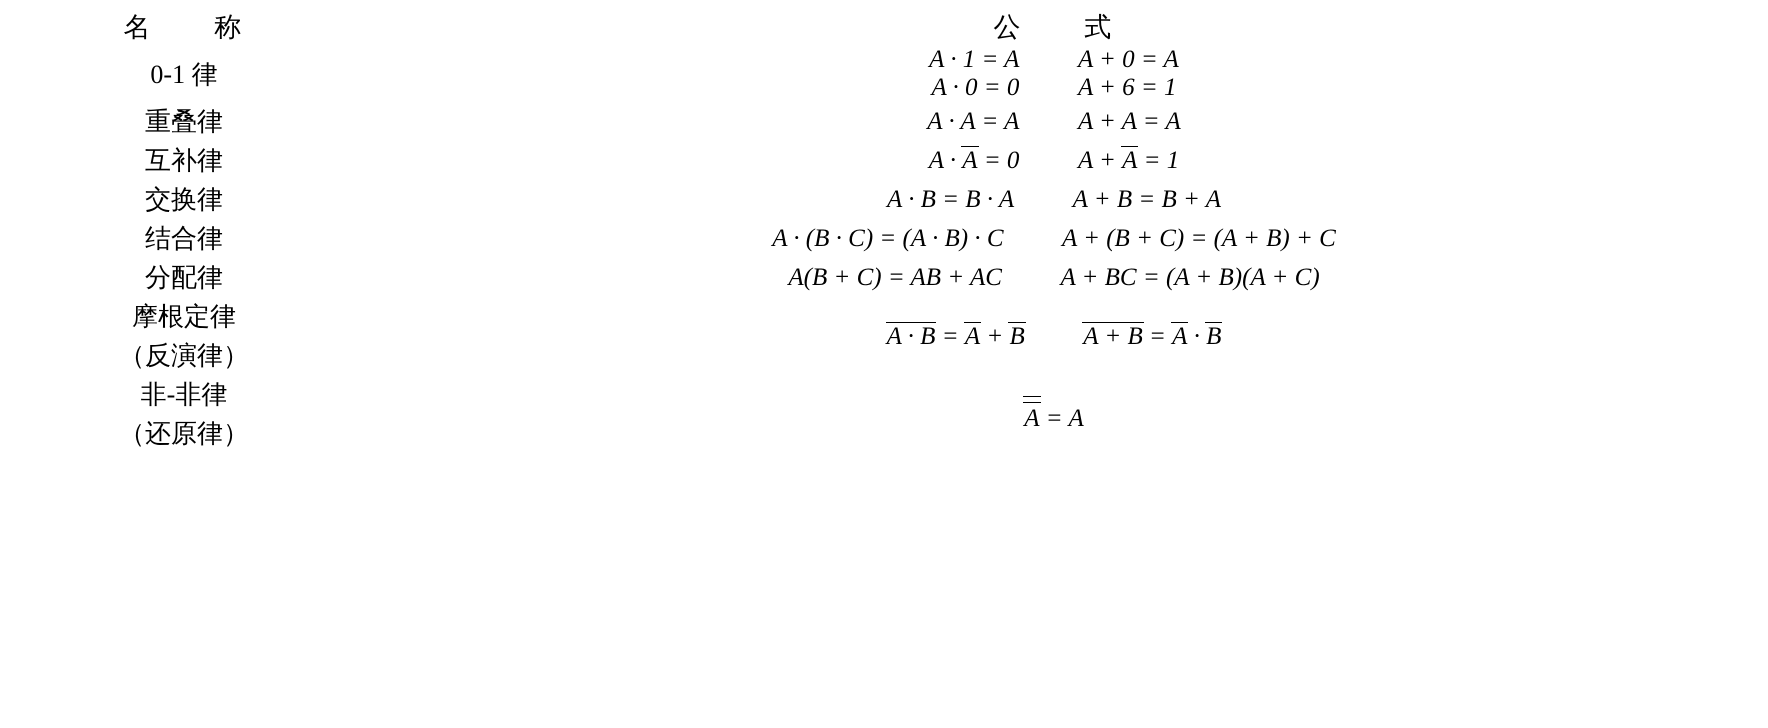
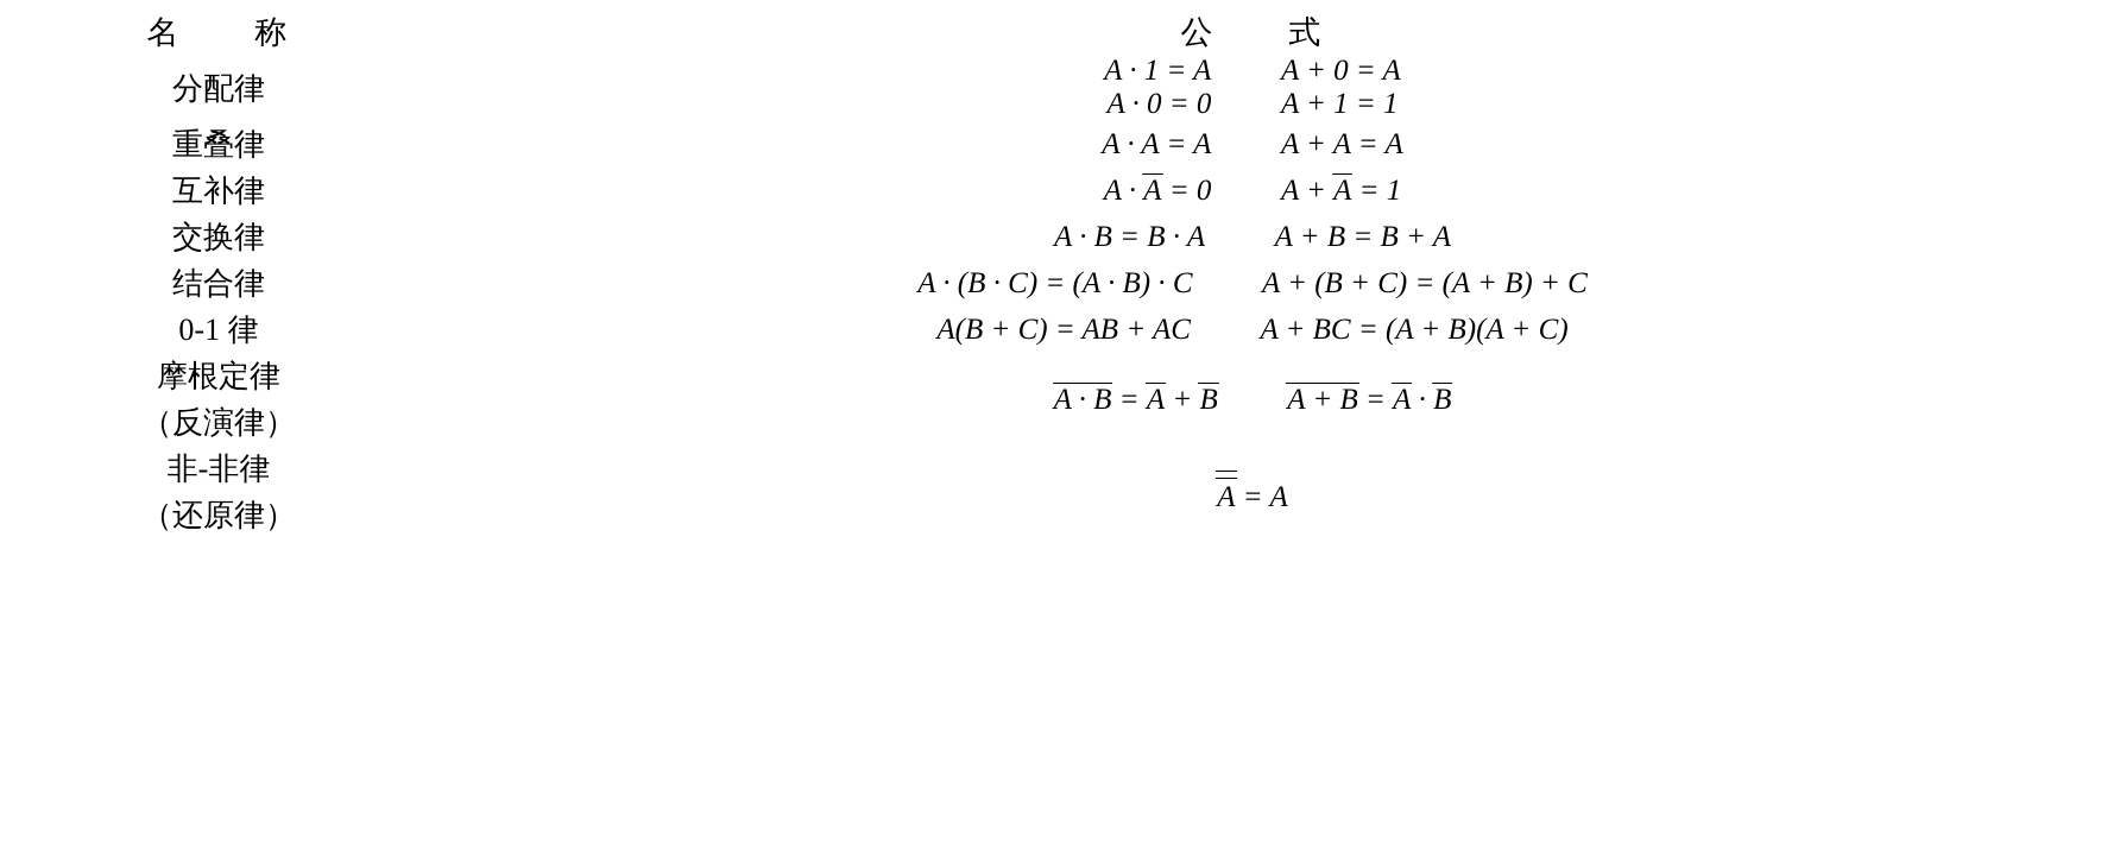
  名 称	公 式
- 0-1 律	A · 1 = A A + 0 = A
+ 分配律	A · 1 = A A + 0 = A
- A · 0 = 0 A + 6 = 1
+ A · 0 = 0 A + 1 = 1
  重叠律	A · A = A A + A = A
  互补律	A · A = 0 A + A = 1
  交换律	A · B = B · A A + B = B + A
  结合律	A · (B · C) = (A · B) · C A + (B + C) = (A + B) + C
- 分配律	A(B + C) = AB + AC A + BC = (A + B)(A + C)
+ 0-1 律	A(B + C) = AB + AC A + BC = (A + B)(A + C)
  摩根定律 （反演律）	A · B = A + B A + B = A · B
  非-非律 （还原律）	A = A
